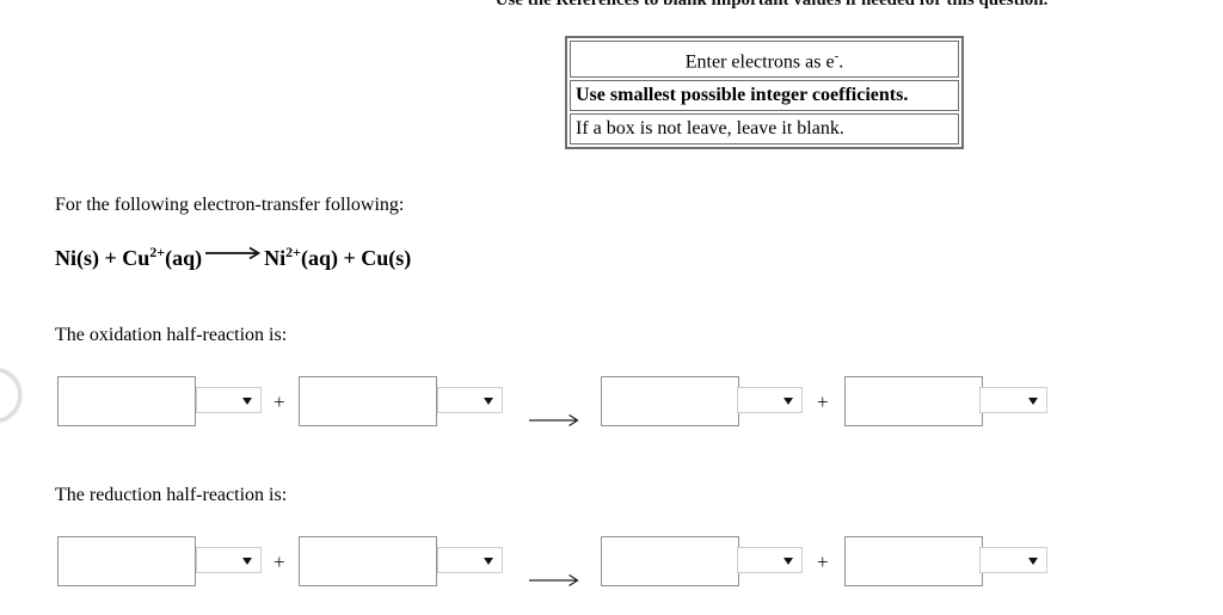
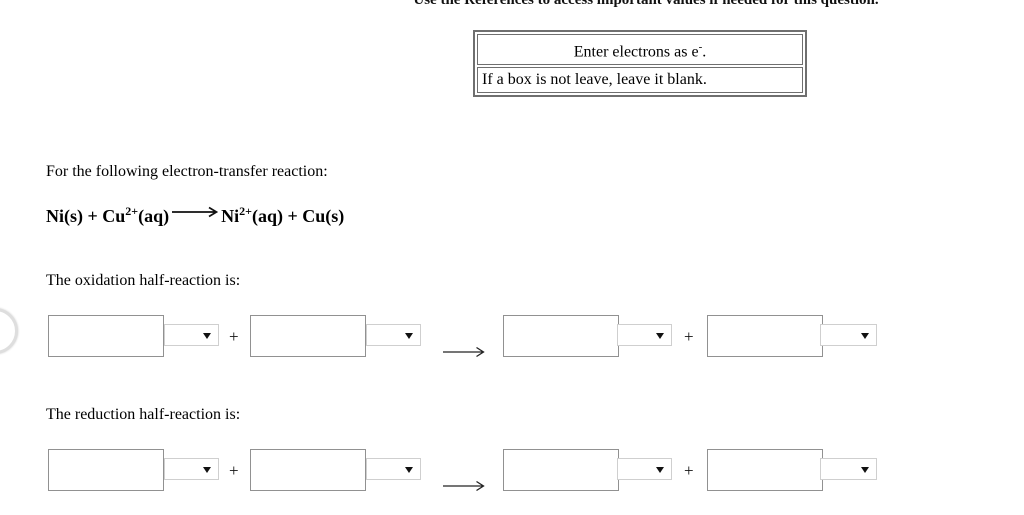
- Use the References to blank important values if needed for this question.
+ Use the References to access important values if needed for this question.
  Enter electrons as e-.
- Use smallest possible integer coefficients.
  If a box is not leave, leave it blank.
- For the following electron-transfer following:
+ For the following electron-transfer reaction:
  Ni(s) + Cu2+(aq) Ni2+(aq) + Cu(s)
  The oxidation half-reaction is:
  +
  +
  The reduction half-reaction is:
  +
  +
